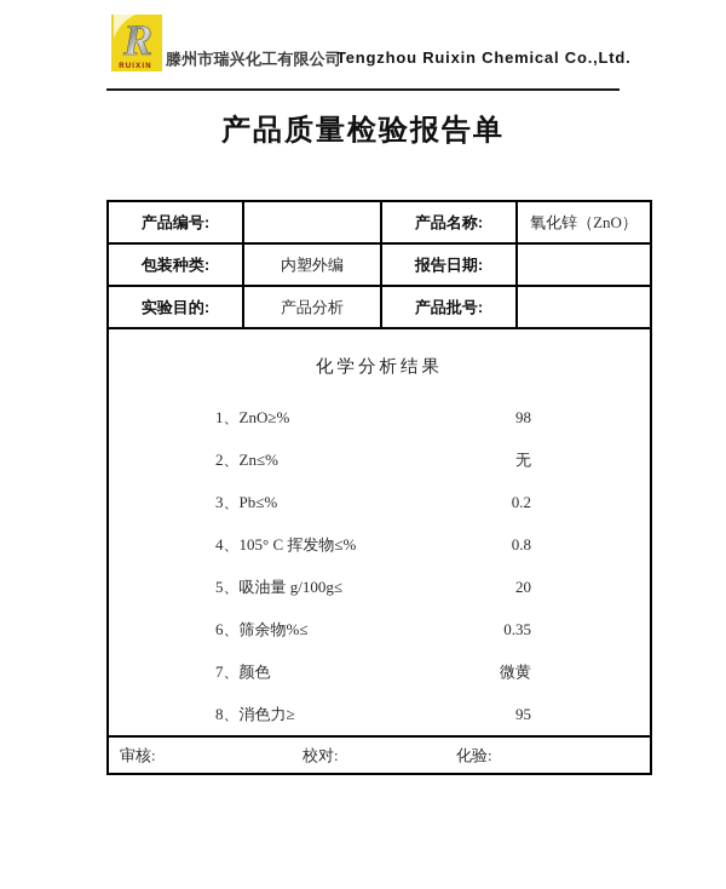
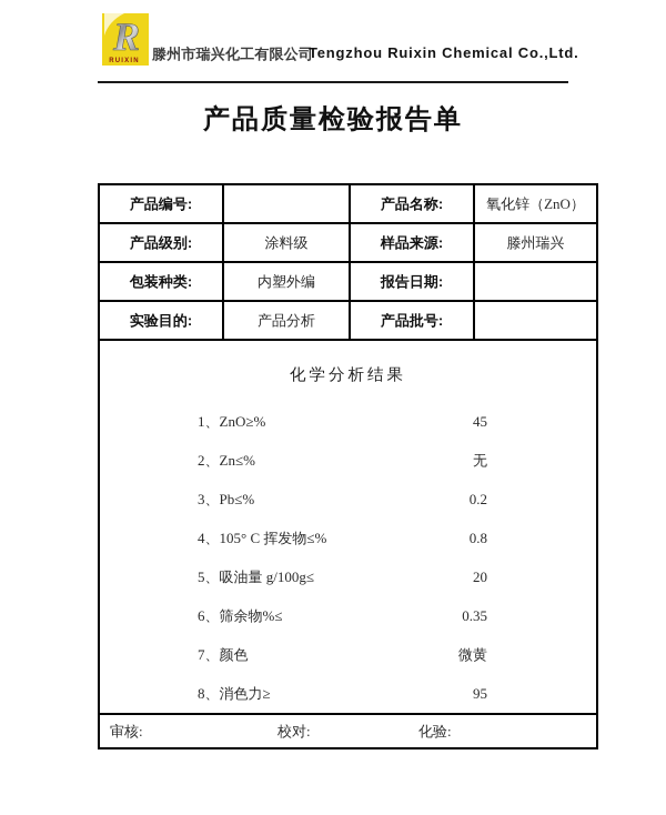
  R
  滕州市瑞兴化工有限公司
  Tengzhou Ruixin Chemical Co.,Ltd.
  产品质量检验报告单
  产品编号:		产品名称:	氧化锌（ZnO）
+ 产品级别:	涂料级	样品来源:	滕州瑞兴
  包装种类:	内塑外编	报告日期:
  实验目的:	产品分析	产品批号:
- 化学分析结果 1、ZnO≥% 98 2、Zn≤% 无 3、Pb≤% 0.2 4、105° C 挥发物≤% 0.8 5、吸油量 g/100g≤ 20 6、筛余物%≤ 0.35 7、颜色 微黄 8、消色力≥ 95
+ 化学分析结果 1、ZnO≥% 45 2、Zn≤% 无 3、Pb≤% 0.2 4、105° C 挥发物≤% 0.8 5、吸油量 g/100g≤ 20 6、筛余物%≤ 0.35 7、颜色 微黄 8、消色力≥ 95
  审核: 校对: 化验:
